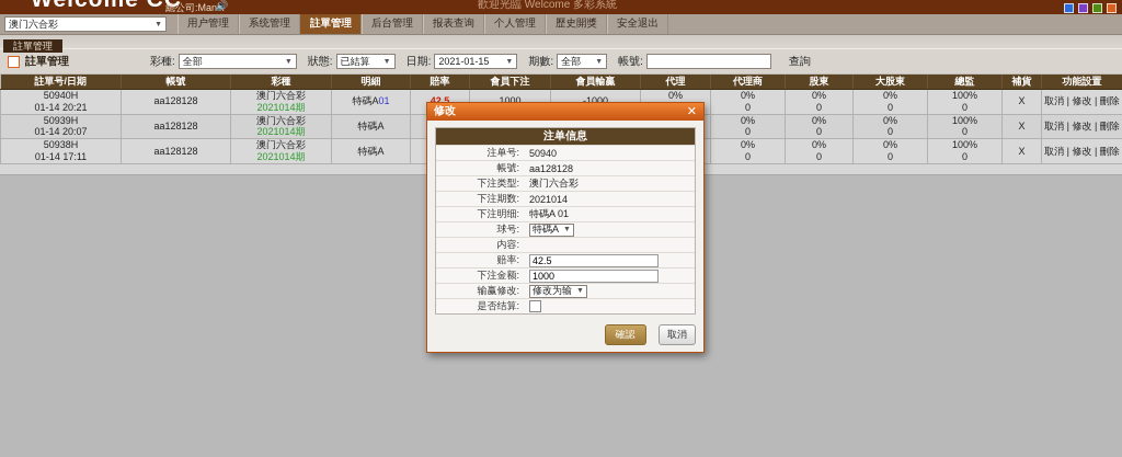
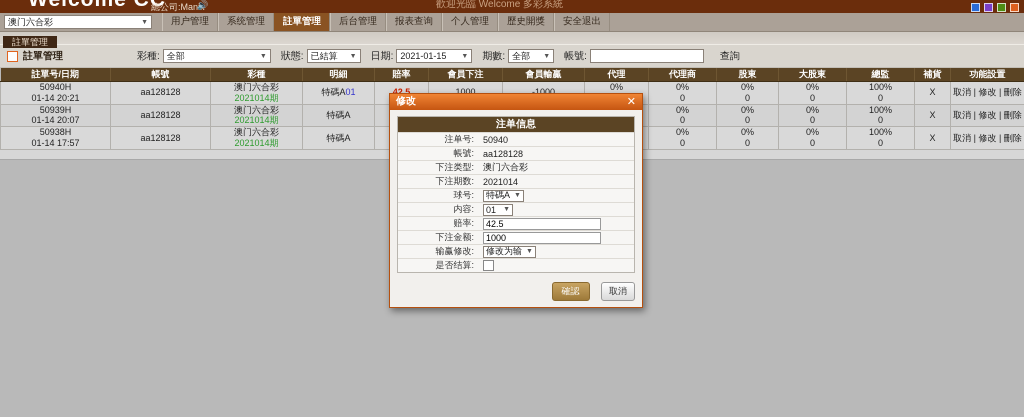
  總公司:Manik
  🔊
  歡迎光臨 Welcome 多彩系統
  澳门六合彩
  用户管理
  系统管理
  註單管理
  后台管理
  报表查询
  个人管理
  歷史開獎
  安全退出
  註單管理
  註單管理
  彩種:
  全部
  狀態:
  已結算
  日期:
  2021-01-15
  期數:
  全部
  帳號:
  查詢
  註單号/日期	帳號	彩種	明細	賠率	會員下注	會員輸贏	代理	代理商	股東	大股東	總監	補貨	功能設置
  50940H01-14 20:21	aa128128	澳门六合彩2021014期	特碼A01				0%	0%0	0%0	0%0	100%0	X	取消 | 修改 | 刪除
  50939H01-14 20:07	aa128128	澳门六合彩2021014期	特碼A					0%0	0%0	0%0	100%0	X	取消 | 修改 | 刪除
- 50938H01-14 17:11	aa128128	澳门六合彩2021014期	特碼A					0%0	0%0	0%0	100%0	X	取消 | 修改 | 刪除
+ 50938H01-14 17:57	aa128128	澳门六合彩2021014期	特碼A					0%0	0%0	0%0	100%0	X	取消 | 修改 | 刪除
  修改
  ✕
  注单信息
  注单号:
  50940
  帳號:
  aa128128
  下注类型:
  澳门六合彩
  下注期数:
  2021014
- 下注明细:
- 特碼A 01
  球号:
  特碼A
  内容:
+ 01
  赔率:
  42.5
  下注金额:
  1000
  输赢修改:
  修改为输
  是否结算:
  確認 取消
